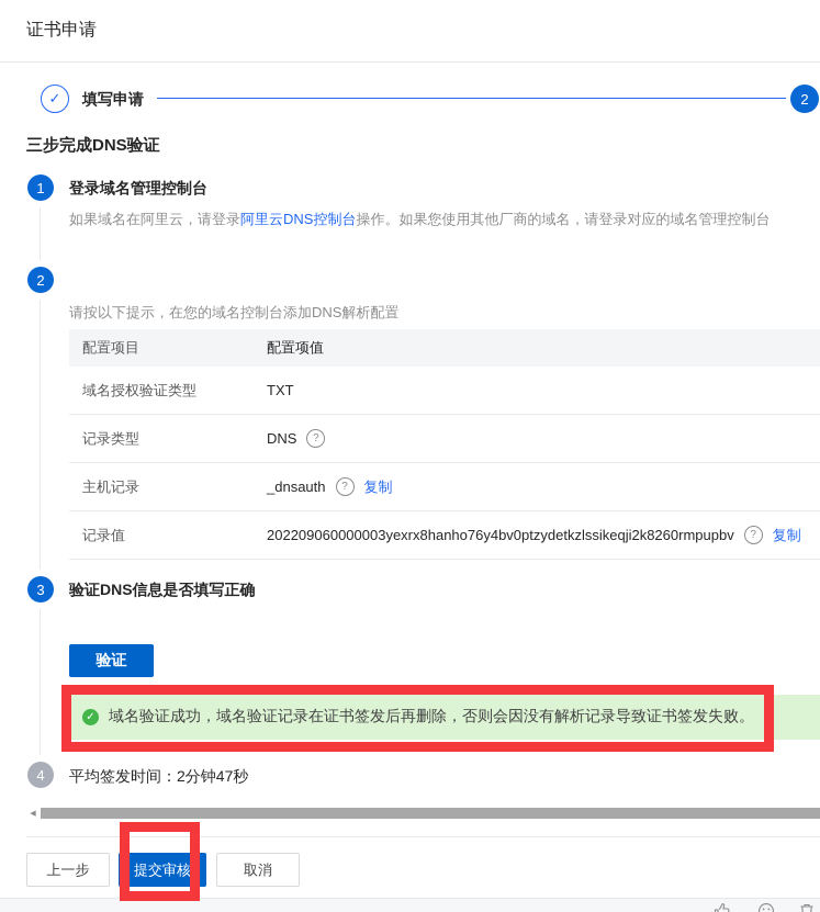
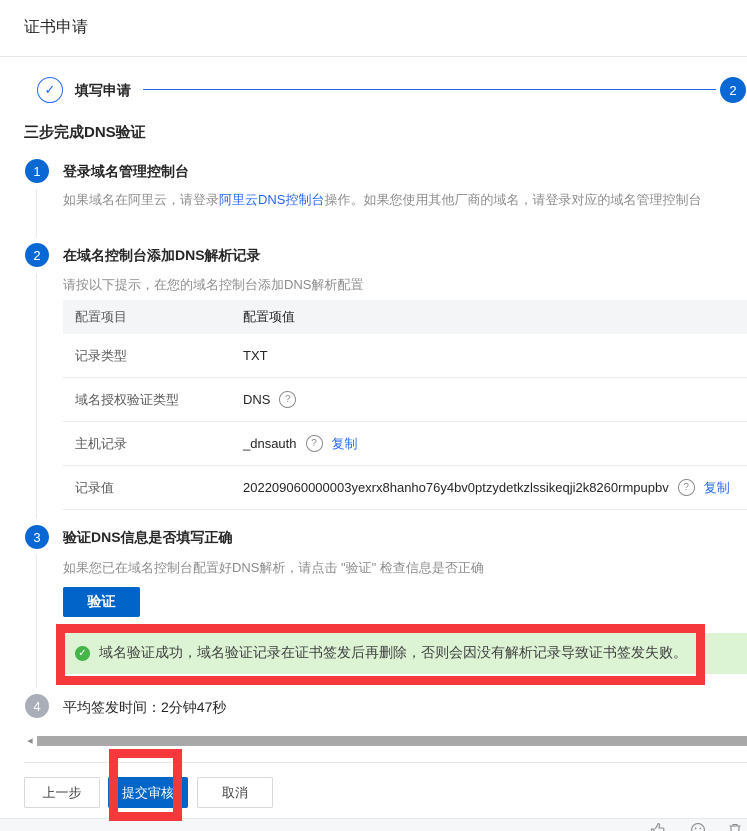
  证书申请
  ✓
  填写申请
  2
  三步完成DNS验证
  1
  登录域名管理控制台
  如果域名在阿里云，请登录阿里云DNS控制台操作。如果您使用其他厂商的域名，请登录对应的域名管理控制台
  2
+ 在域名控制台添加DNS解析记录
  请按以下提示，在您的域名控制台添加DNS解析配置
  配置项目
  配置项值
- 域名授权验证类型
+ 记录类型
  TXT
- 记录类型
+ 域名授权验证类型
  DNS
  ?
  主机记录
  _dnsauth
  ?
  复制
  记录值
  202209060000003yexrx8hanho76y4bv0ptzydetkzlssikeqji2k8260rmpupbv
  ?
  复制
  3
  验证DNS信息是否填写正确
+ 如果您已在域名控制台配置好DNS解析，请点击 "验证" 检查信息是否正确
  验证
  ✓
  域名验证成功，域名验证记录在证书签发后再删除，否则会因没有解析记录导致证书签发失败。
  4
  平均签发时间：2分钟47秒
  上一步
  提交审核
  取消
